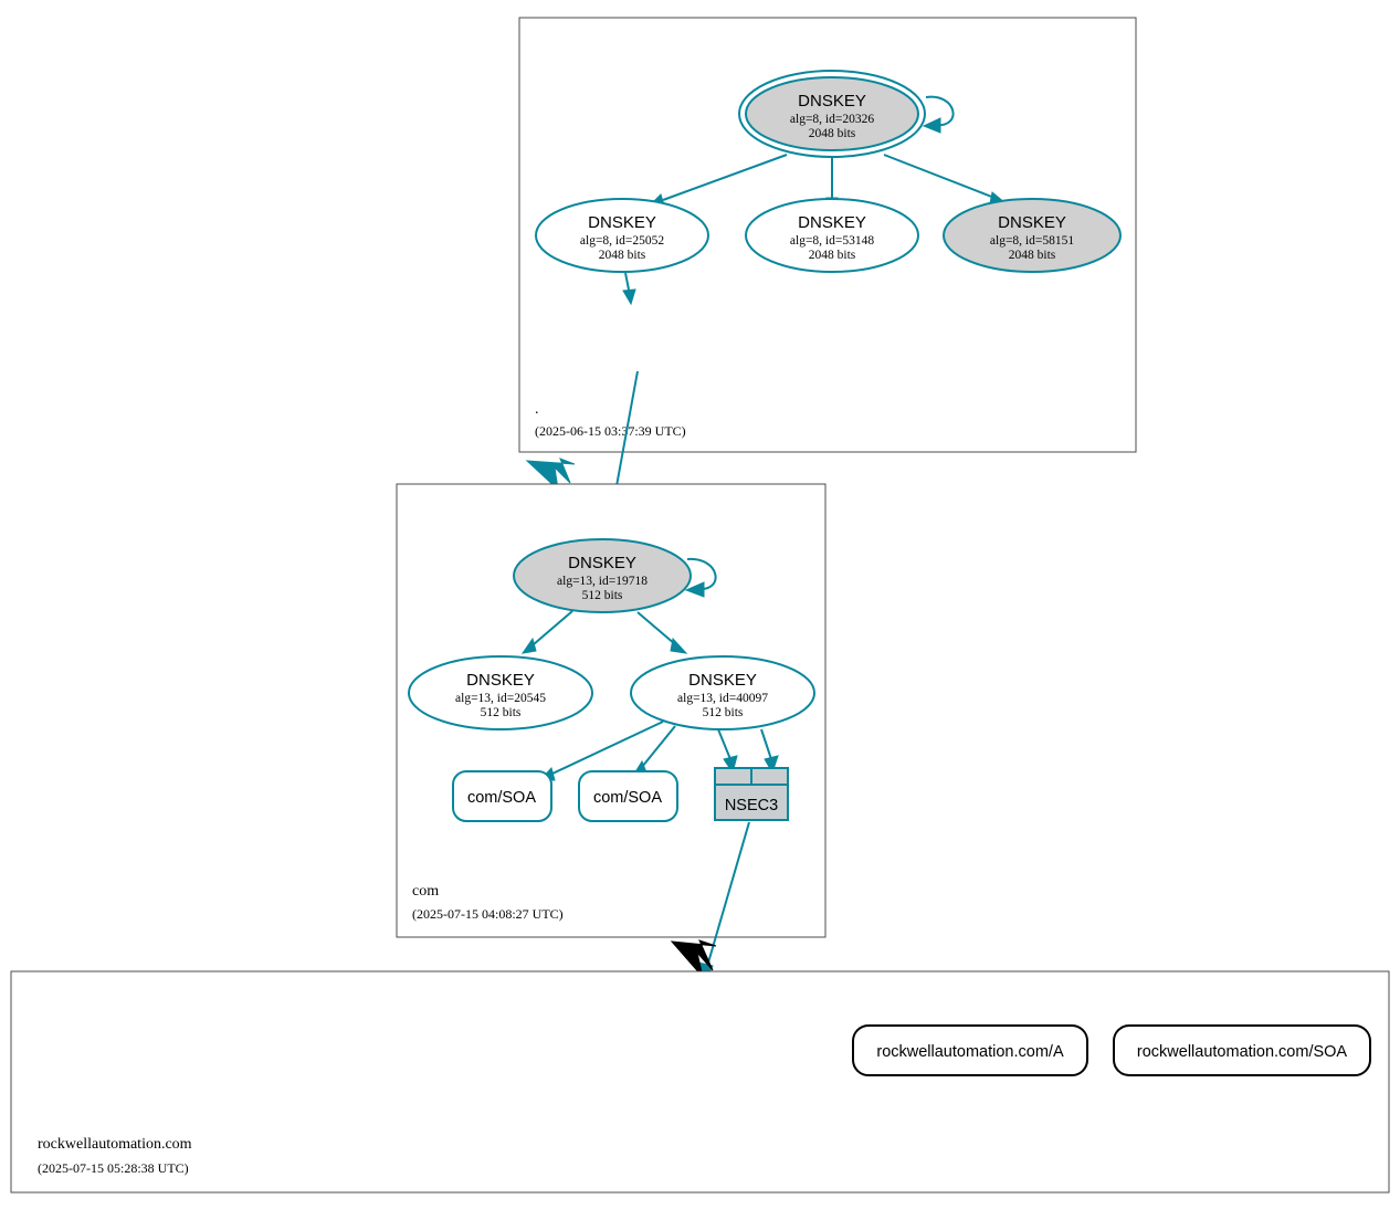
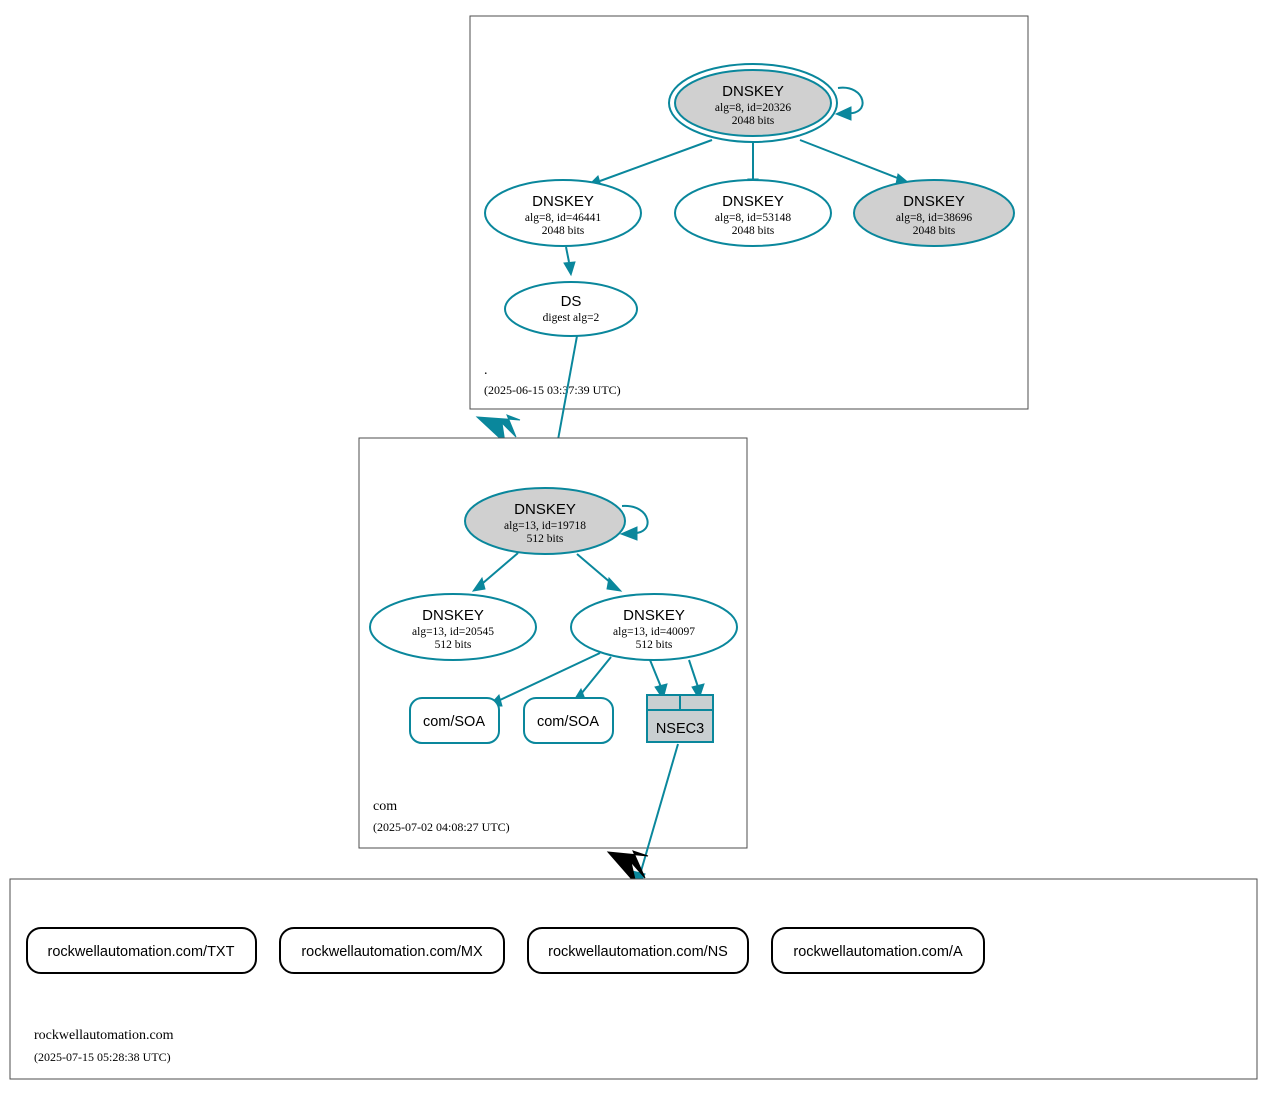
  .
  (2025-06-15 03:37:39 UTC)
  DNSKEY
  alg=8, id=20326
  2048 bits
  DNSKEY
- alg=8, id=25052
+ alg=8, id=46441
  2048 bits
  DNSKEY
  alg=8, id=53148
  2048 bits
  DNSKEY
- alg=8, id=58151
+ alg=8, id=38696
  2048 bits
+ DS
+ digest alg=2
  com
- (2025-07-15 04:08:27 UTC)
+ (2025-07-02 04:08:27 UTC)
  DNSKEY
  alg=13, id=19718
  512 bits
  DNSKEY
  alg=13, id=20545
  512 bits
  DNSKEY
  alg=13, id=40097
  512 bits
  com/SOA
  com/SOA
  NSEC3
  rockwellautomation.com
  (2025-07-15 05:28:38 UTC)
+ rockwellautomation.com/TXT
+ rockwellautomation.com/MX
+ rockwellautomation.com/NS
  rockwellautomation.com/A
- rockwellautomation.com/SOA
